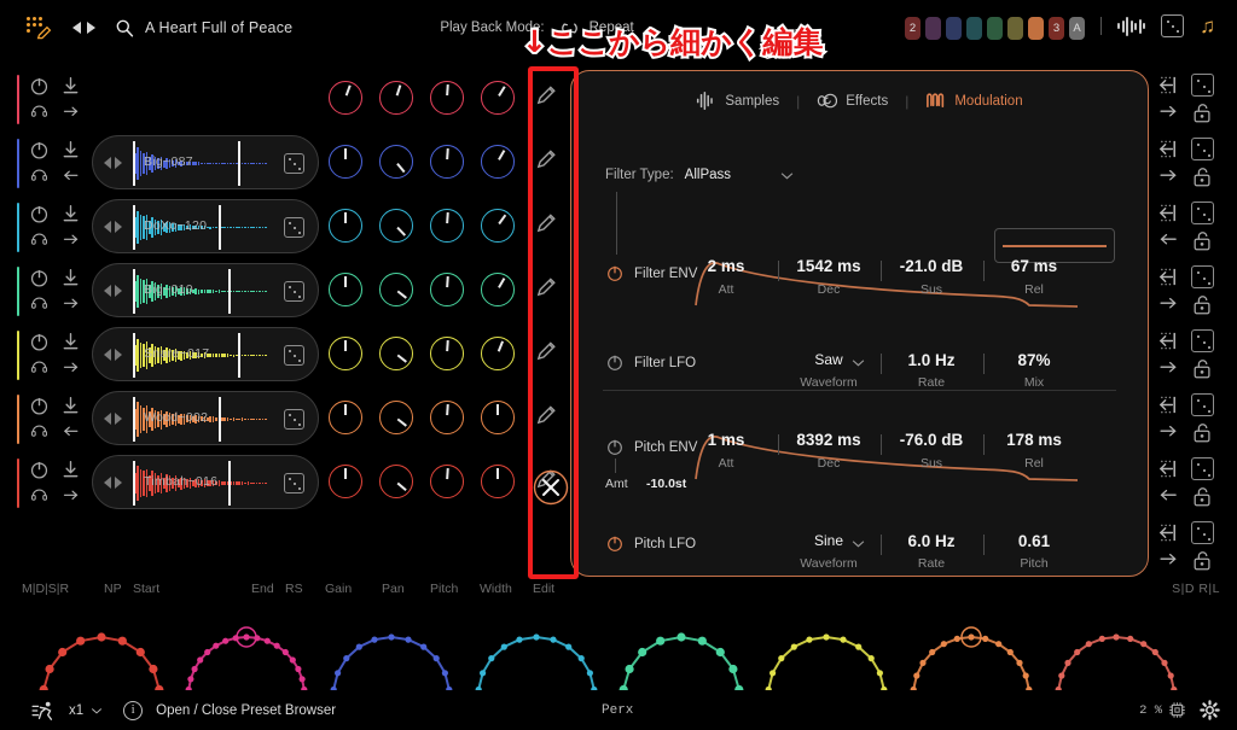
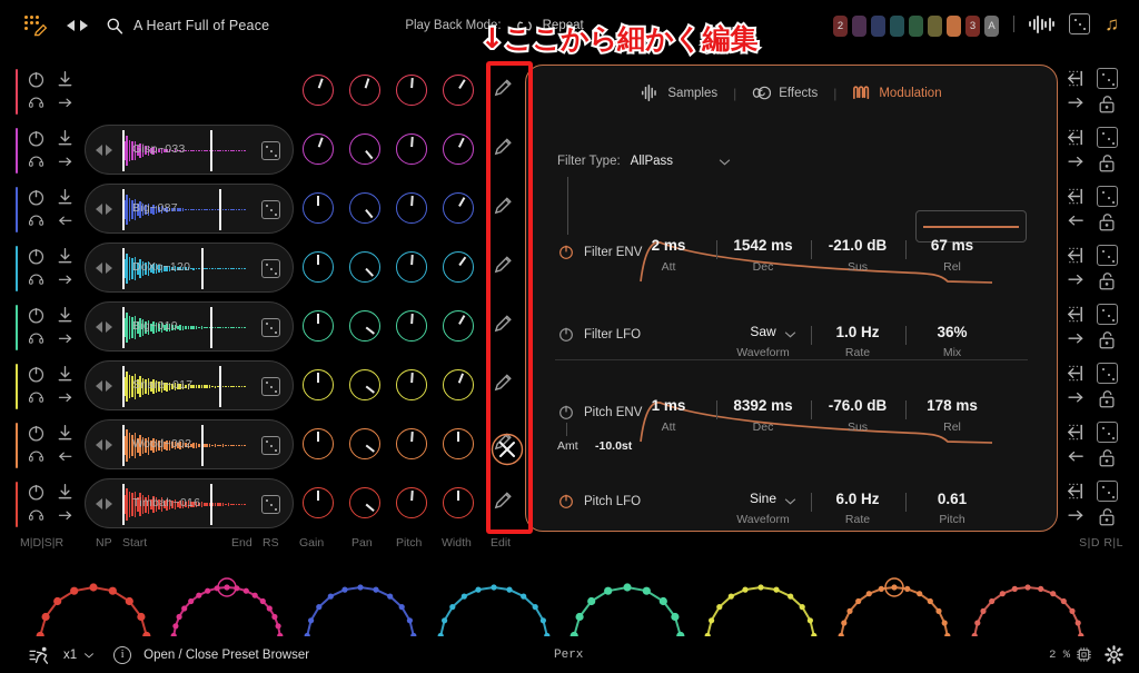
  A Heart Full of Peace
  Play Back Mode:
  Repeat
  2
  3
  A
  ♫
  ↓ここから細かく編集
+ Gisp~033
  Big~087
  DoXo~120
  Big~010
  Snare~017
  Wood~002
  Timbah~016
  M|D|S|R
  NP
  Start
  End
  RS
  Gain
  Pan
  Pitch
  Width
  Edit
  S|D R|L
  Samples
  |
  Effects
  |
  Modulation
  Filter Type:
  AllPass
  Filter ENV
  2 ms
  Att
  1542 ms
  Dec
  -21.0 dB
  Sus
  67 ms
  Rel
  Filter LFO
  Saw
  Waveform
  1.0 Hz
  Rate
- 87%
+ 36%
  Mix
  Pitch ENV
  1 ms
  Att
  8392 ms
  Dec
  -76.0 dB
  Sus
  178 ms
  Rel
  Amt
  -10.0st
  Pitch LFO
  Sine
  Waveform
  6.0 Hz
  Rate
  0.61
  Pitch
  x1
  i
  Open / Close Preset Browser
  Perx
  2 %
